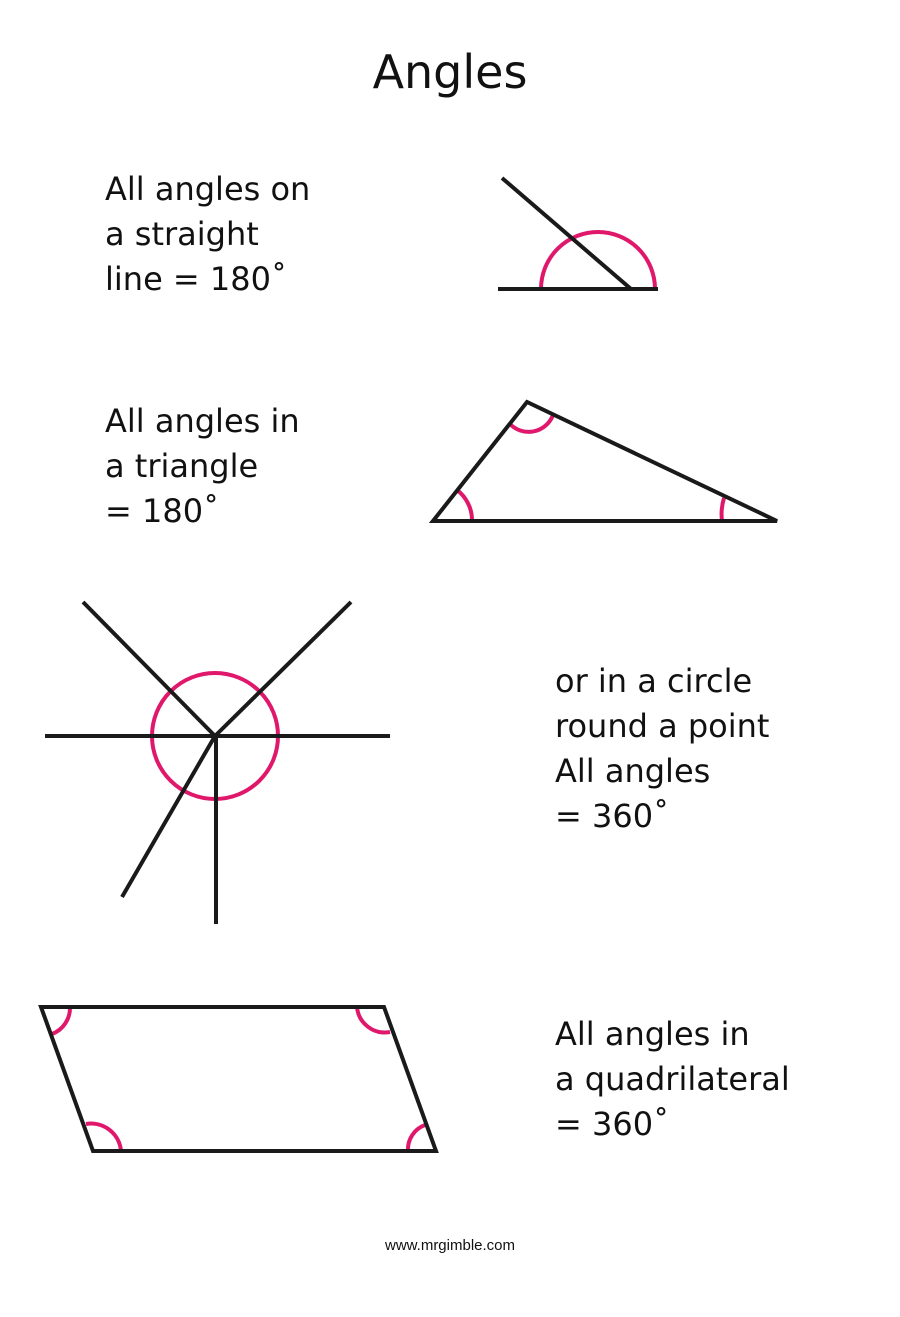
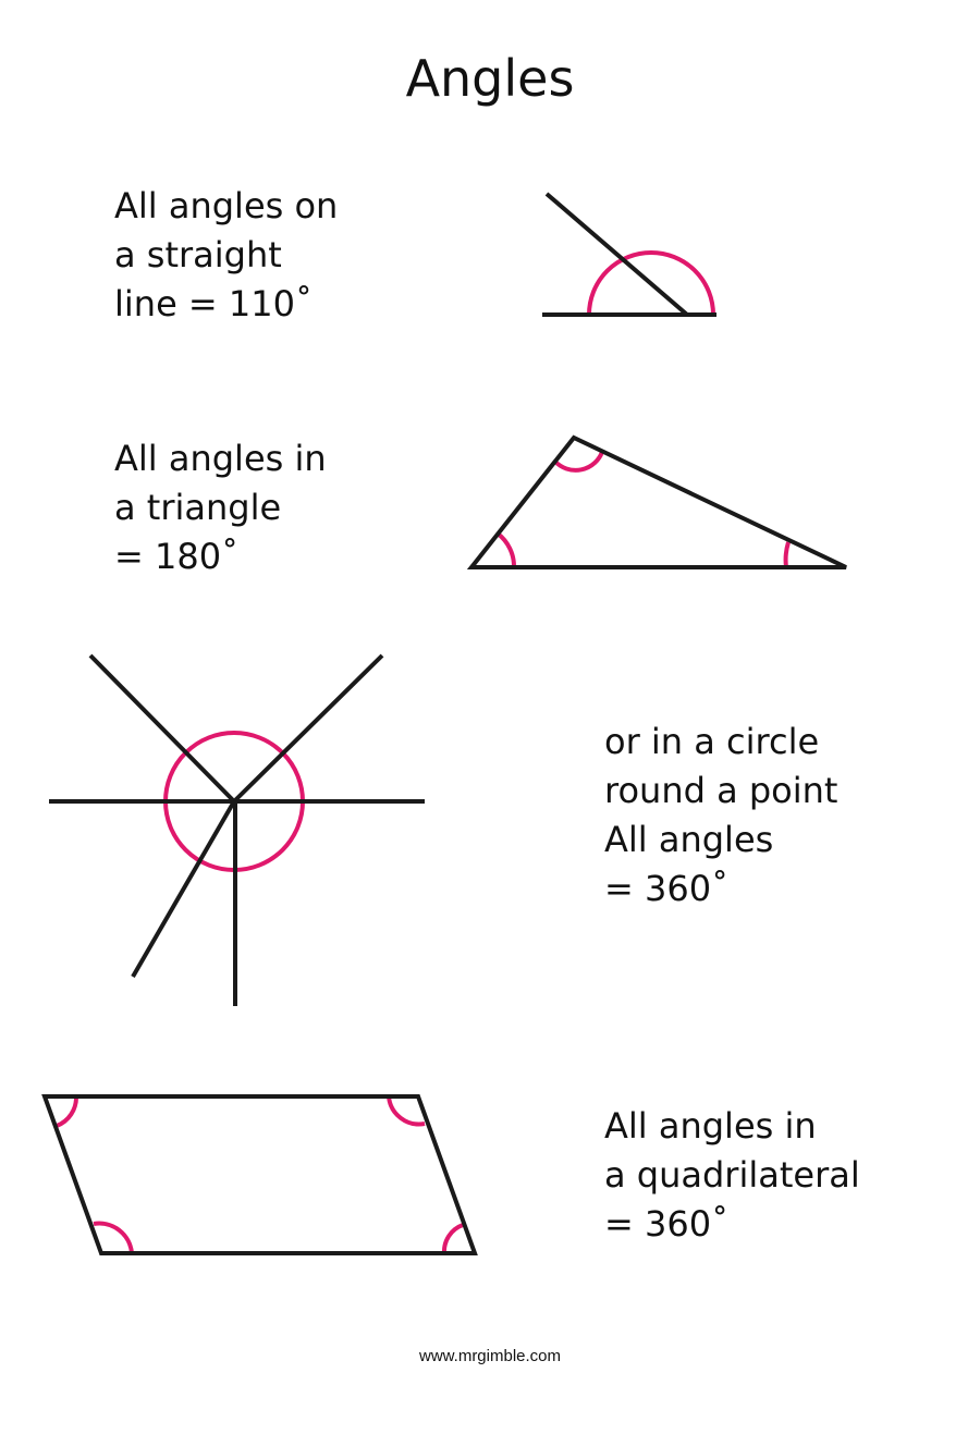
  Angles
  All angles on
  a straight
- line = 180˚
+ line = 110˚
  All angles in
  a triangle
  = 180˚
  or in a circle
  round a point
  All angles
  = 360˚
  All angles in
  a quadrilateral
  = 360˚
  www.mrgimble.com
